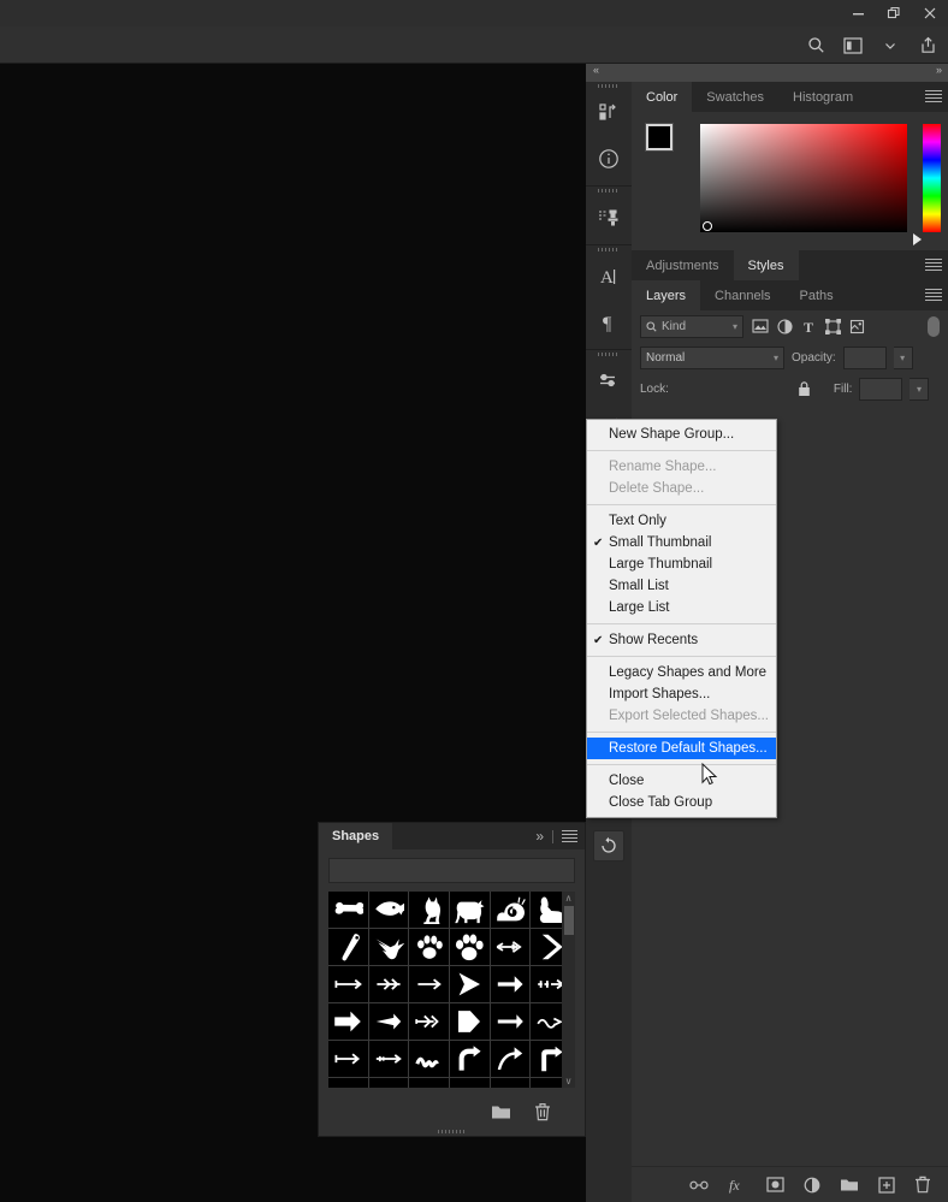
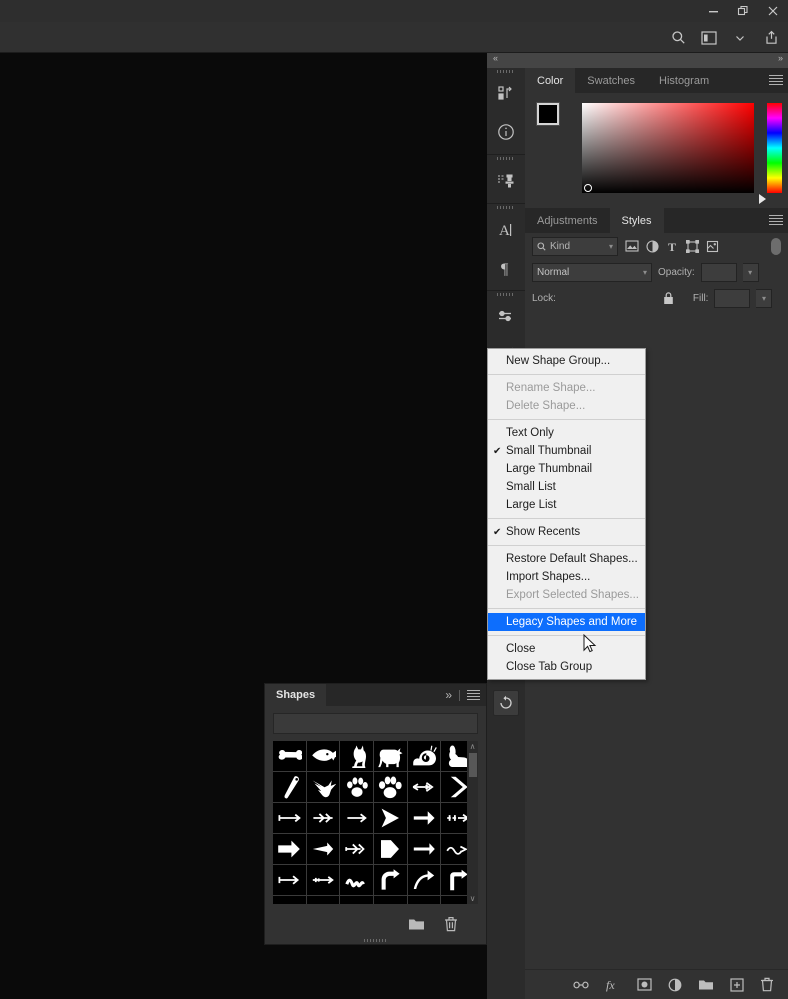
  «
  »
  A
  ¶
  Color
  Swatches
  Histogram
  Adjustments
  Styles
- Layers
- Channels
- Paths
  Kind
  ▾
  T
  Normal
  ▾
  Opacity:
  ▾
  Lock:
  Fill:
  ▾
  fx
  Shapes
  »
  ∧
  ∨
  New Shape Group...
  Rename Shape...
  Delete Shape...
  Text Only
  ✔
  Small Thumbnail
  Large Thumbnail
  Small List
  Large List
  ✔
  Show Recents
- Legacy Shapes and More
+ Restore Default Shapes...
  Import Shapes...
  Export Selected Shapes...
- Restore Default Shapes...
+ Legacy Shapes and More
  Close
  Close Tab Group
